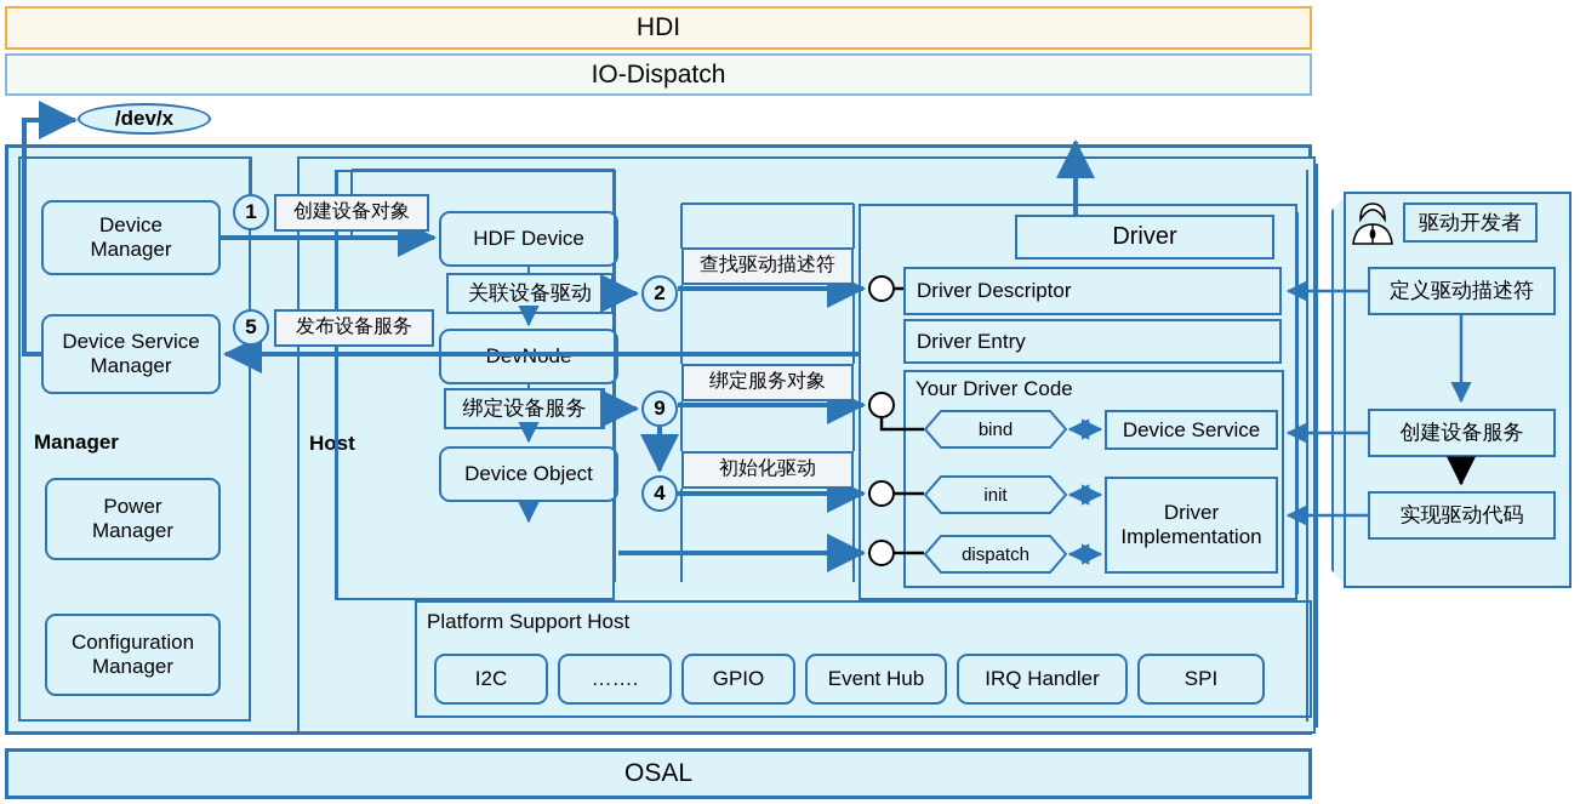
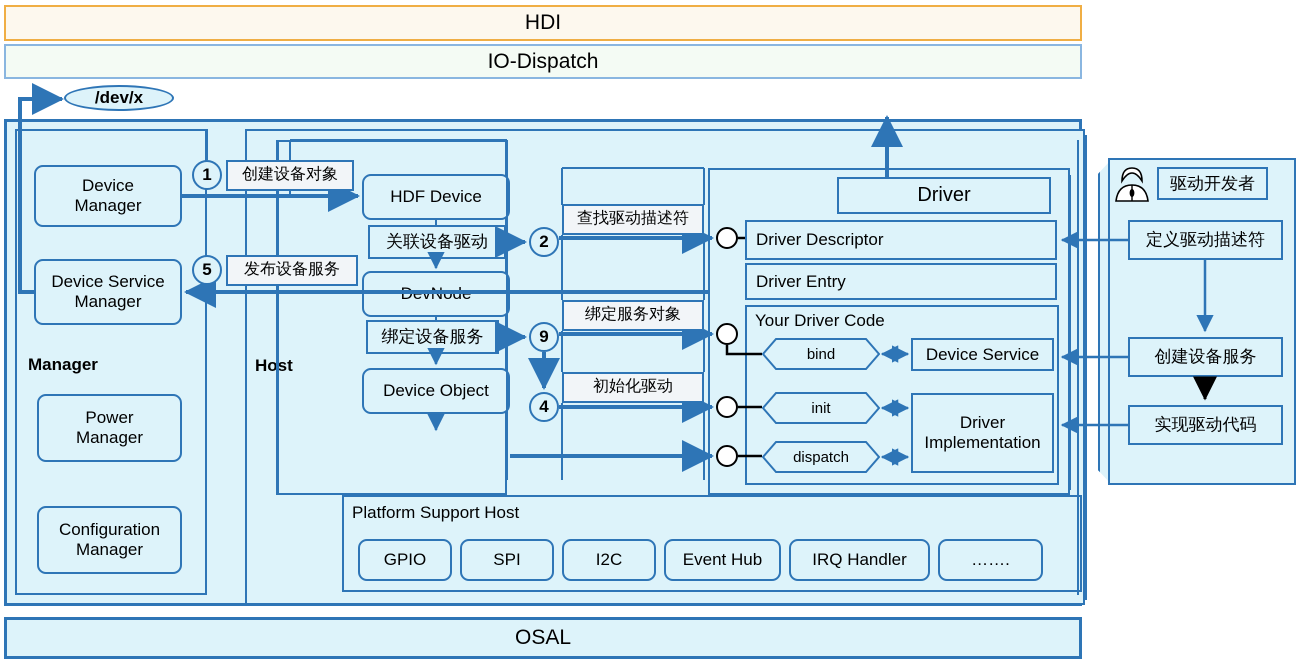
  HDI
  IO-Dispatch
  /dev/x
  Manager
  Device
  Manager
  Device Service
  Manager
  Power
  Manager
  Configuration
  Manager
  Host
  HDF Device
  关联设备驱动
  绑定设备服务
  Device Object
  1
  5
  2
  9
  4
  创建设备对象
  发布设备服务
  查找驱动描述符
  绑定服务对象
  初始化驱动
  Driver
  Driver Descriptor
  Driver Entry
  Your Driver Code
  Device Service
  Driver
  Implementation
  bind
  init
  dispatch
  Platform Support Host
- I2C
+ GPIO
- …….
+ SPI
- GPIO
+ I2C
  Event Hub
  IRQ Handler
- SPI
+ …….
  驱动开发者
  定义驱动描述符
  创建设备服务
  实现驱动代码
  OSAL
